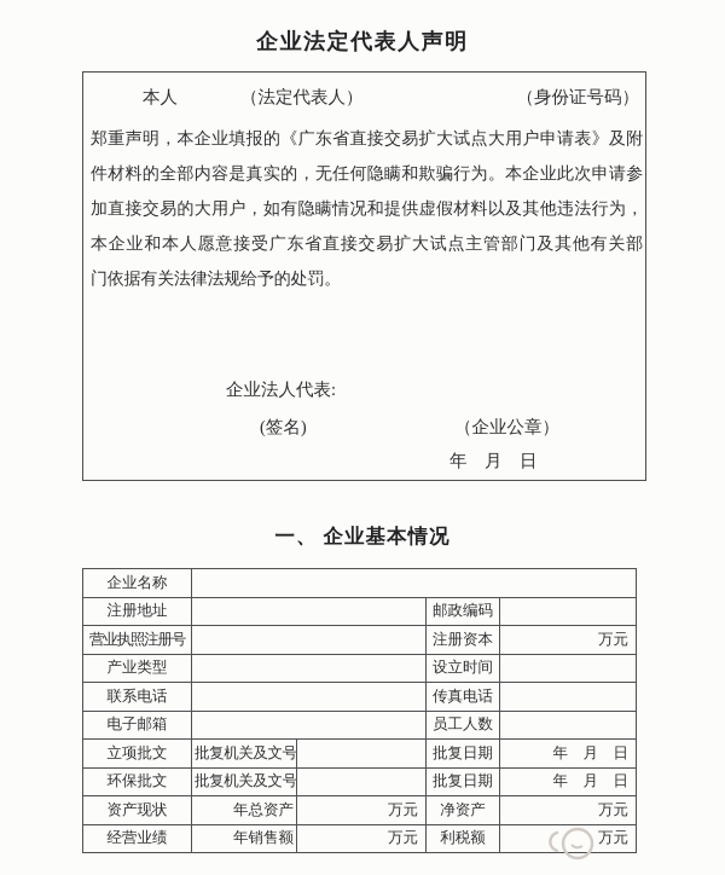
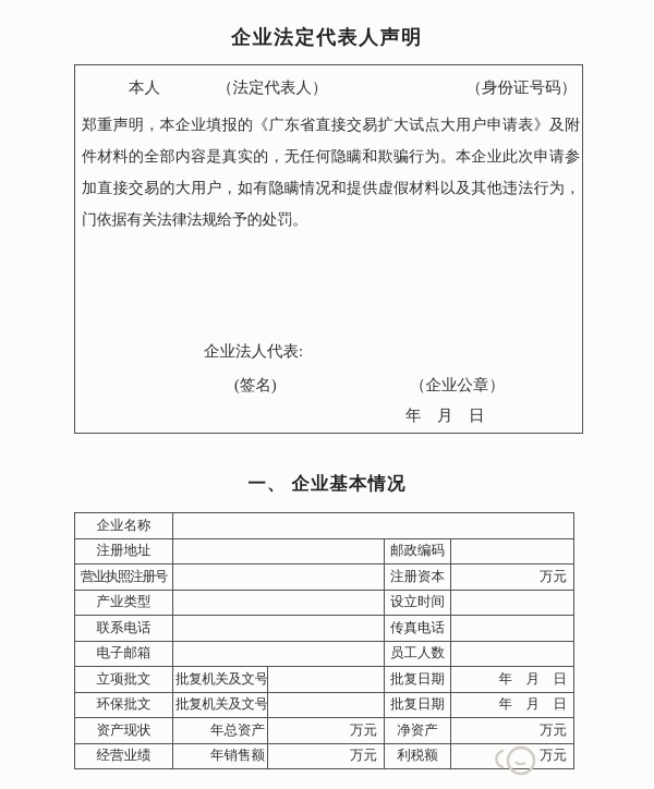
  企业法定代表人声明
  本人
  （法定代表人）
  （身份证号码）
  郑重声明，本企业填报的《广东省直接交易扩大试点大用户申请表》及附
  件材料的全部内容是真实的，无任何隐瞒和欺骗行为。本企业此次申请参
  加直接交易的大用户，如有隐瞒情况和提供虚假材料以及其他违法行为，
- 本企业和本人愿意接受广东省直接交易扩大试点主管部门及其他有关部
  门依据有关法律法规给予的处罚。
  企业法人代表:
  (签名)
  （企业公章）
  年 月 日
  一、 企业基本情况
  企业名称
  注册地址		邮政编码
  营业执照注册号		注册资本	万元
  产业类型		设立时间
  联系电话		传真电话
  电子邮箱		员工人数
  立项批文	批复机关及文号		批复日期	年 月 日
  环保批文	批复机关及文号		批复日期	年 月 日
  资产现状	年总资产	万元	净资产	万元
  经营业绩	年销售额	万元	利税额	万元
